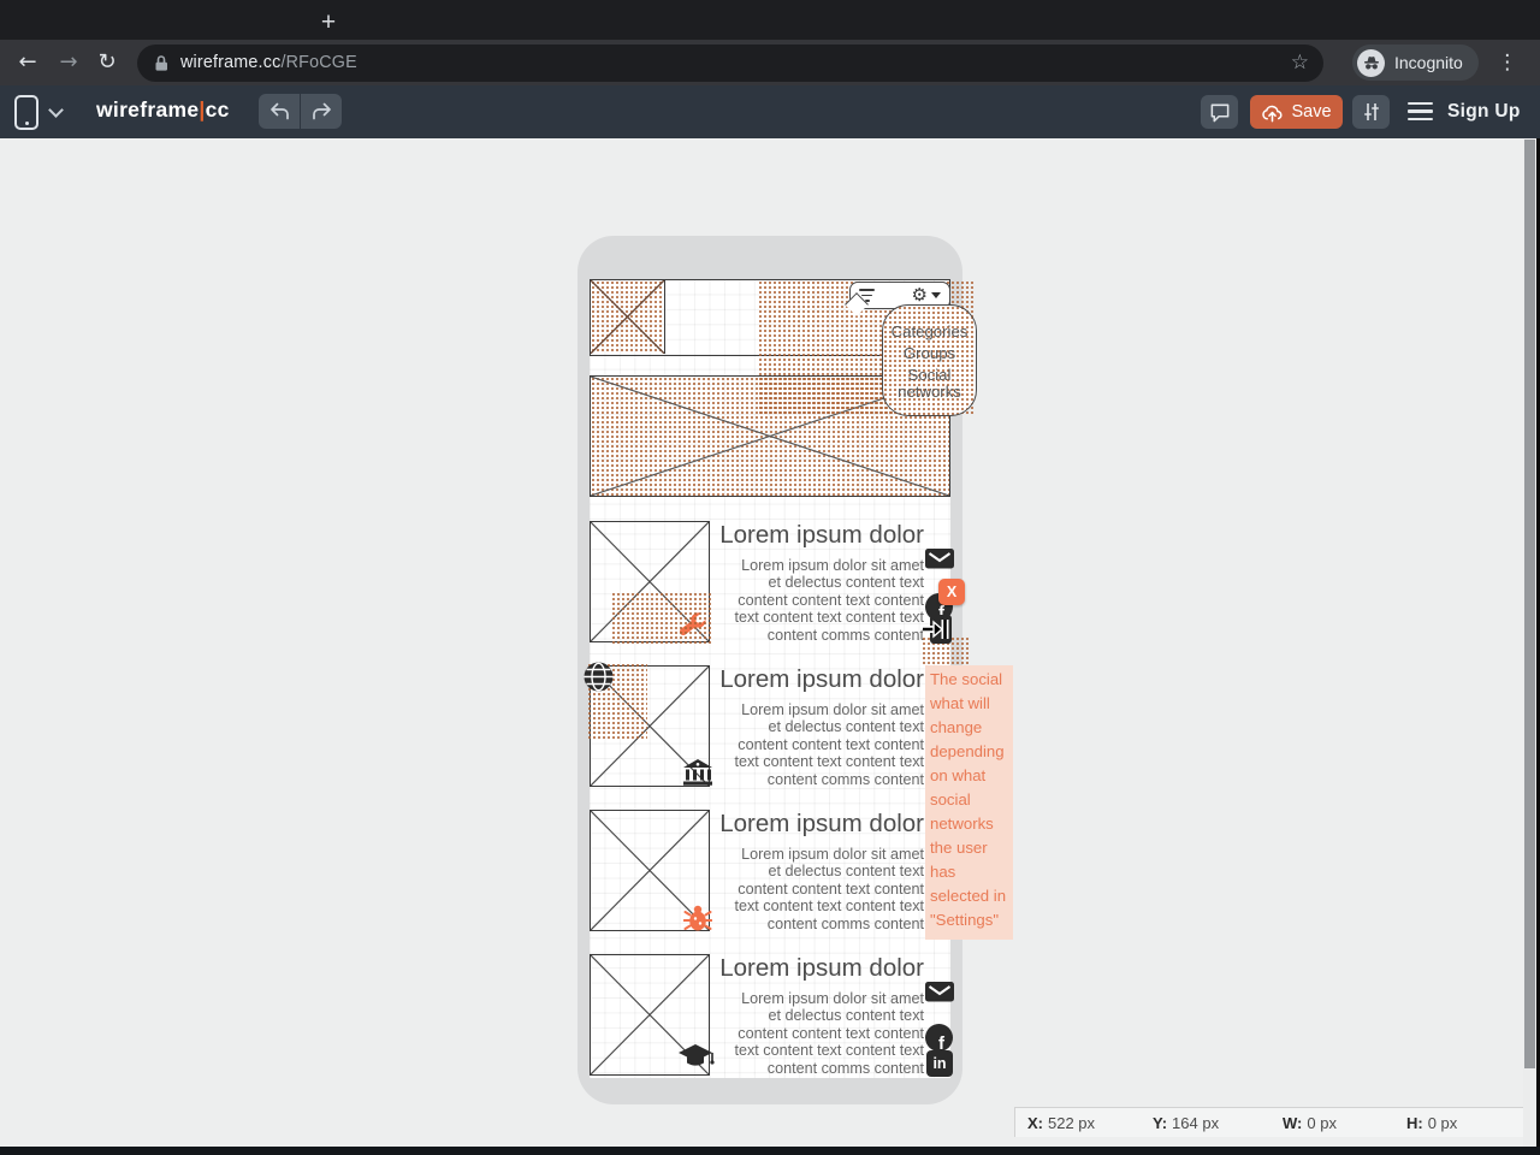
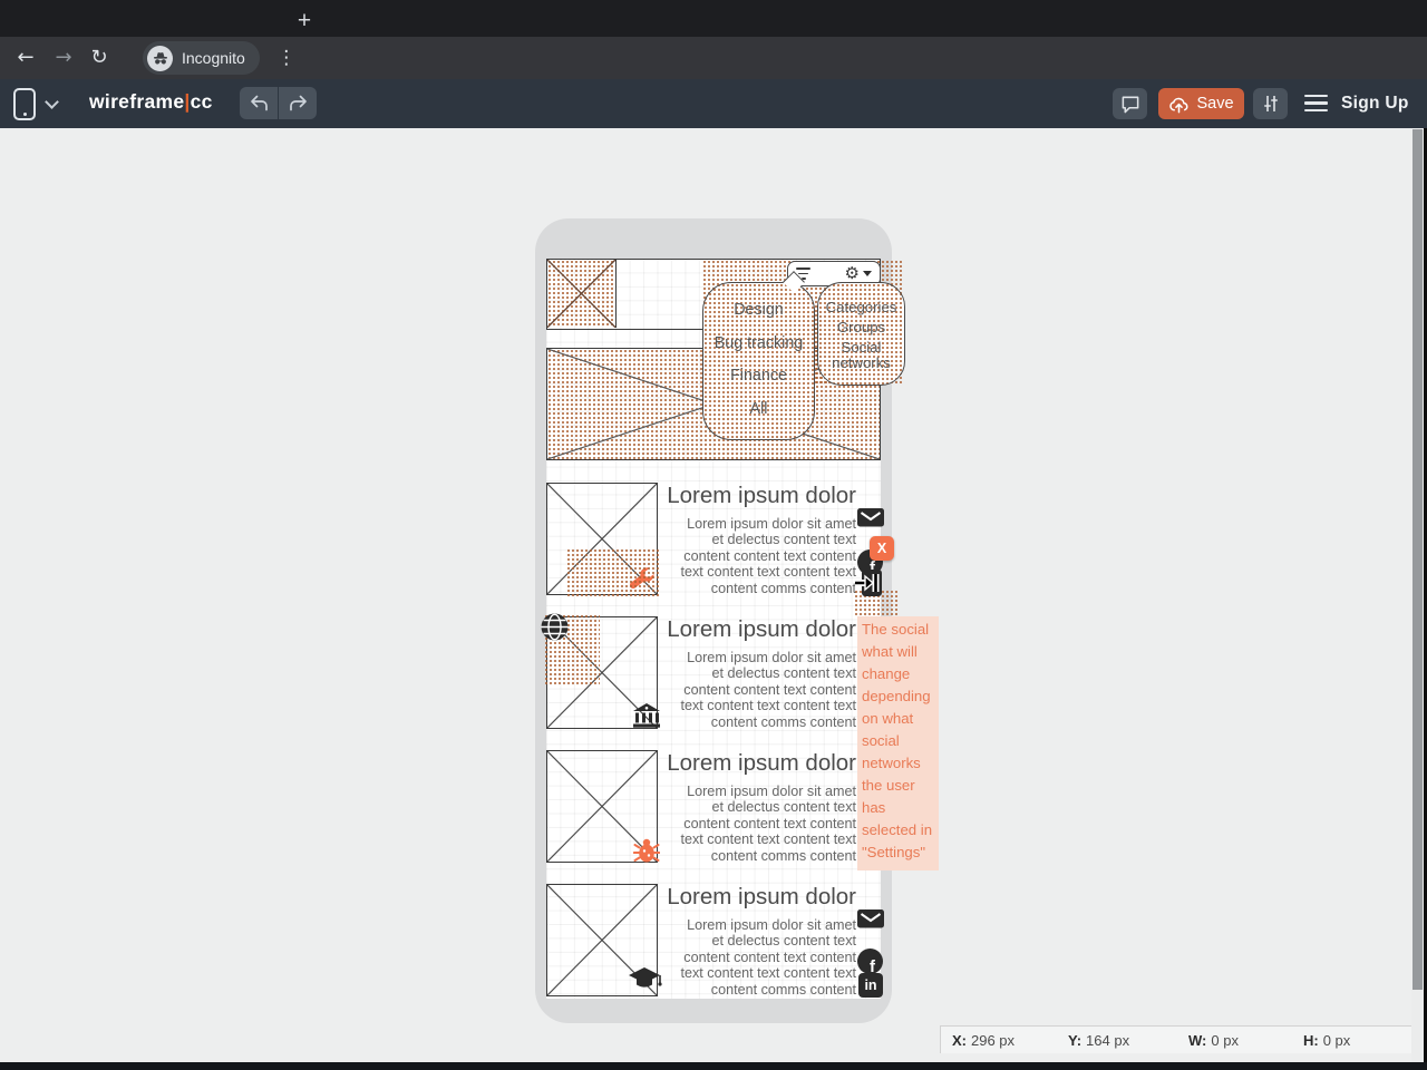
  +
  ←
  →
  ↻
- wireframe.cc/RFoCGE
- ☆
  Incognito
  ⋮
  wireframe|cc
  Save
  Sign Up
  ⚙
+ Design
+ Bug tracking
+ Finance
+ All
  Categories
  Groups
  Social networks
  Lorem ipsum dolor
  Lorem ipsum dolor sit amet
  et delectus content text
  content content text content
  text content text content text
  content comms content
  X
  f
  Lorem ipsum dolor
  Lorem ipsum dolor sit amet
  et delectus content text
  content content text content
  text content text content text
  content comms content
  Lorem ipsum dolor
  Lorem ipsum dolor sit amet
  et delectus content text
  content content text content
  text content text content text
  content comms content
  Lorem ipsum dolor
  Lorem ipsum dolor sit amet
  et delectus content text
  content content text content
  text content text content text
  content comms content
  f
  in
  The social what will change depending on what social networks the user has selected in "Settings"
  X:
- 522 px
+ 296 px
  Y:
  164 px
  W:
  0 px
  H:
  0 px
